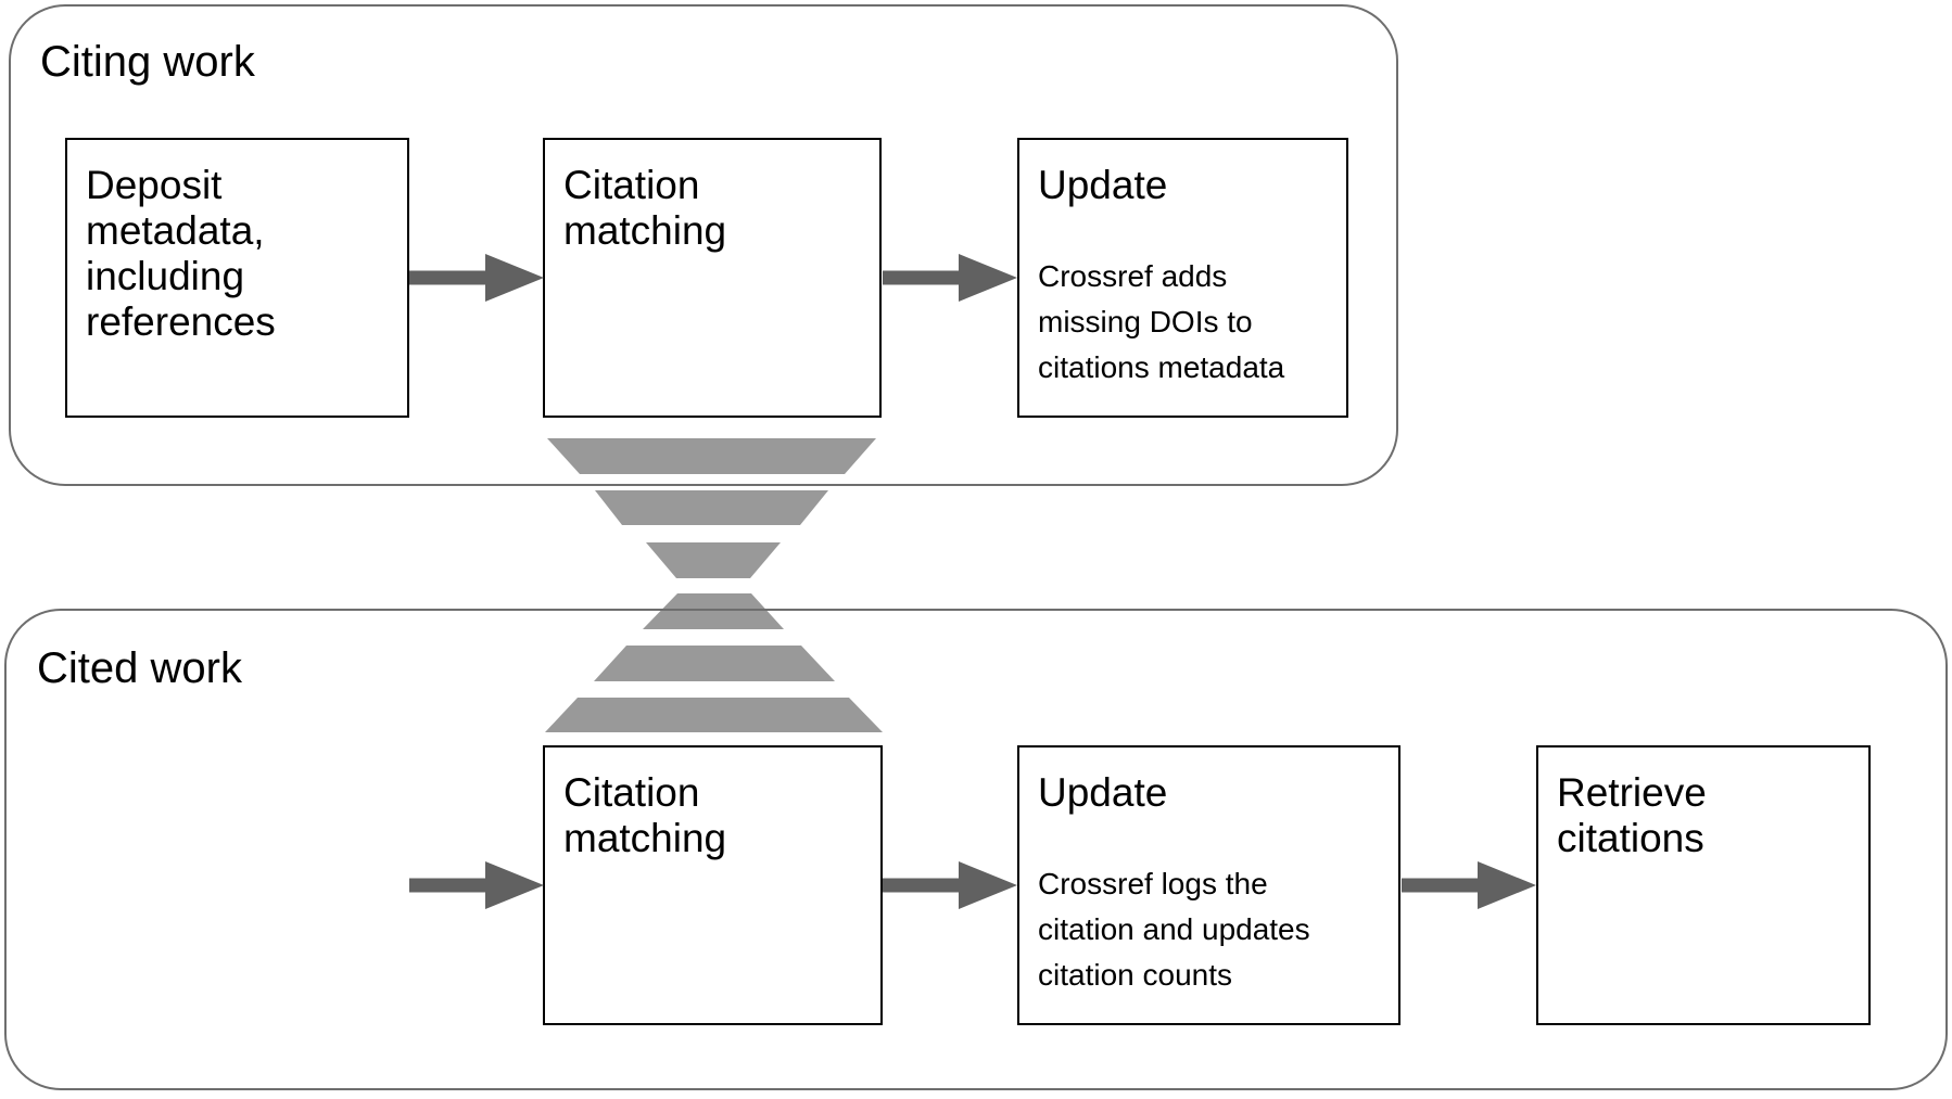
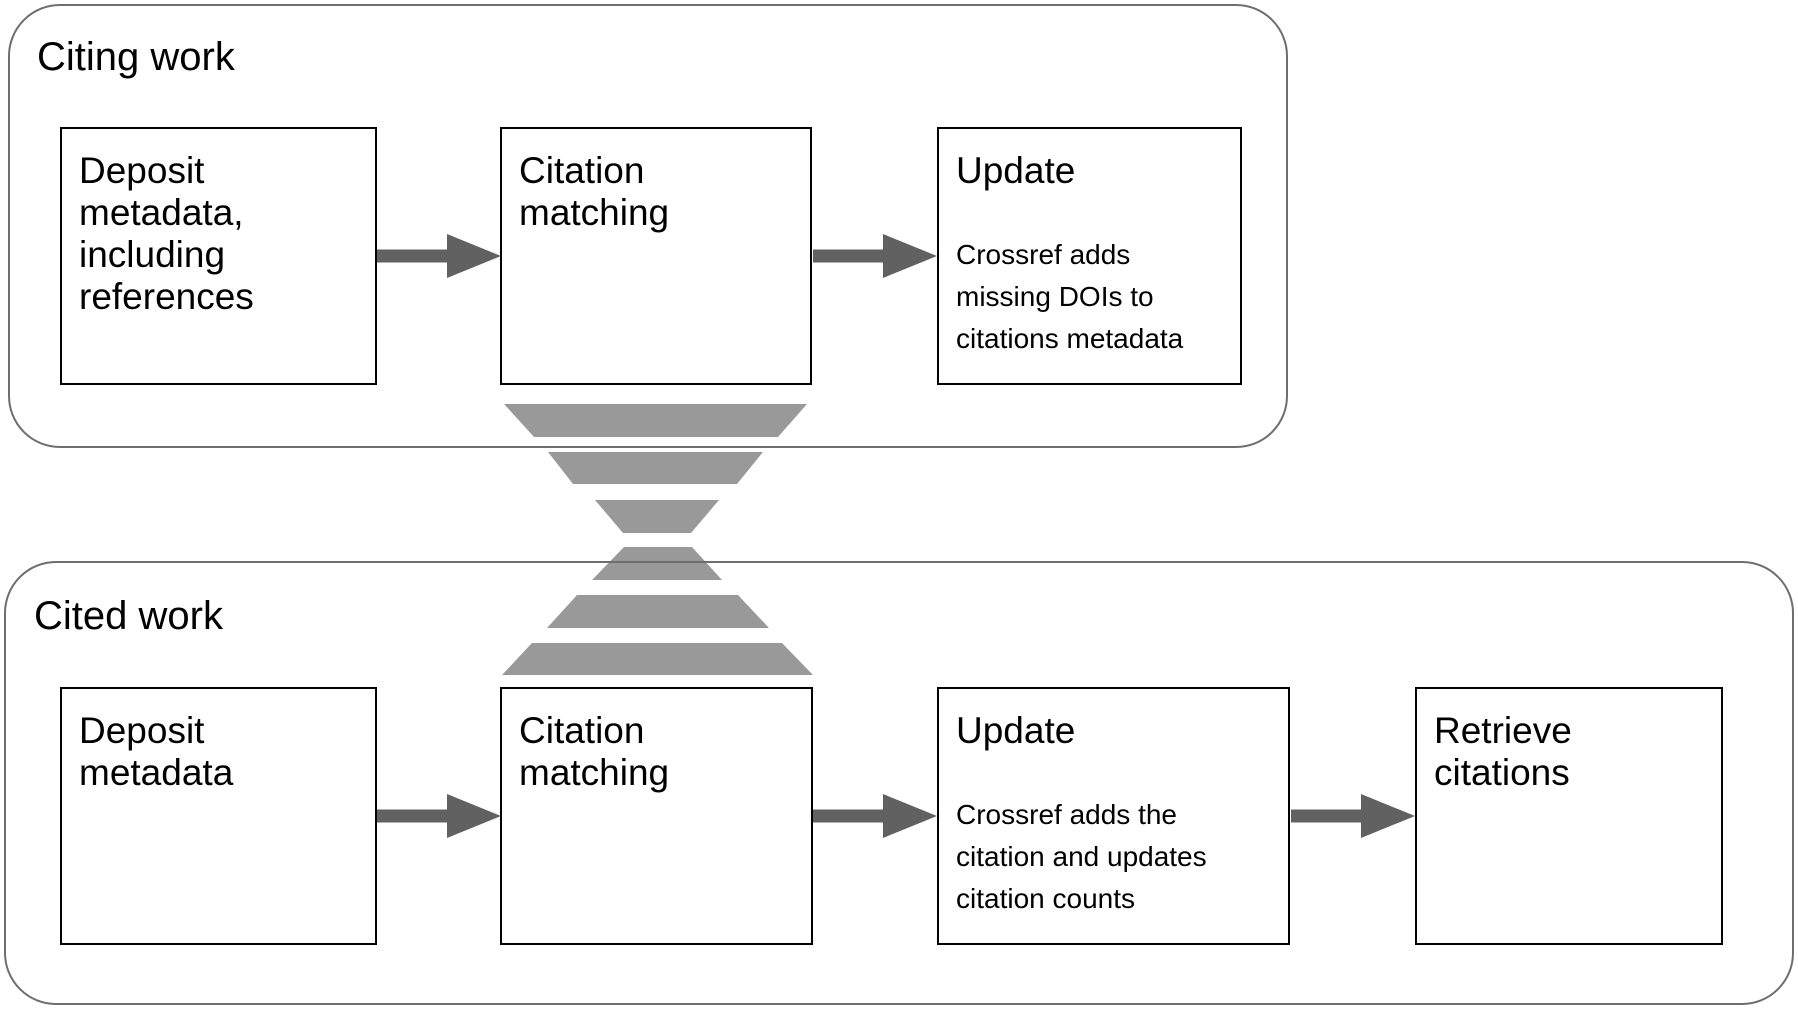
  Citing work
  Cited work
  Deposit metadata, including references
  Citation matching
  Update
  Crossref adds missing DOIs to citations metadata
+ Deposit metadata
  Citation matching
  Update
- Crossref logs the citation and updates citation counts
+ Crossref adds the citation and updates citation counts
  Retrieve citations
